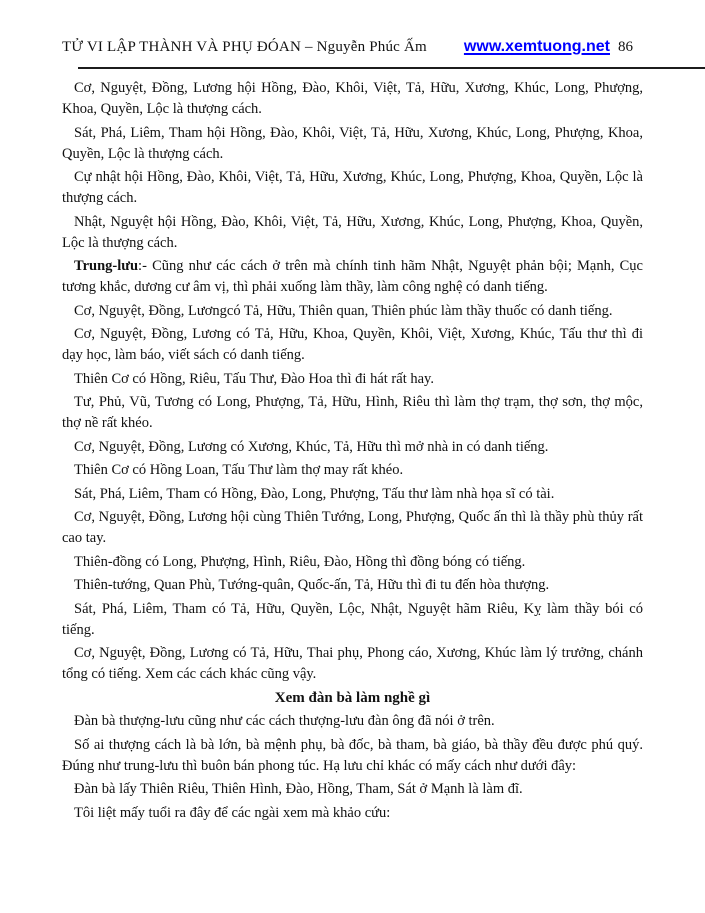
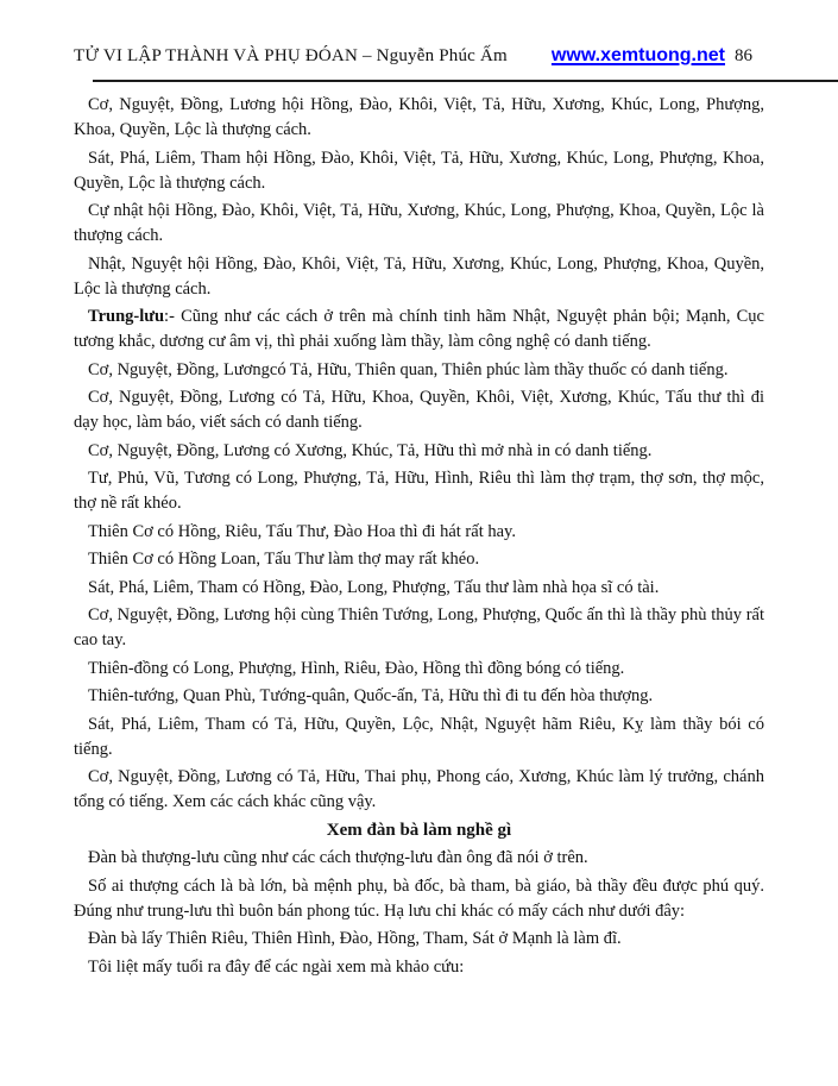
  TỬ VI LẬP THÀNH VÀ PHỤ ĐÓAN – Nguyễn Phúc Ấm
  www.xemtuong.net
  86
  Cơ, Nguyệt, Đồng, Lương hội Hồng, Đào, Khôi, Việt, Tả, Hữu, Xương, Khúc, Long, Phượng, Khoa, Quyền, Lộc là thượng cách.
  Sát, Phá, Liêm, Tham hội Hồng, Đào, Khôi, Việt, Tả, Hữu, Xương, Khúc, Long, Phượng, Khoa, Quyền, Lộc là thượng cách.
  Cự nhật hội Hồng, Đào, Khôi, Việt, Tả, Hữu, Xương, Khúc, Long, Phượng, Khoa, Quyền, Lộc là thượng cách.
  Nhật, Nguyệt hội Hồng, Đào, Khôi, Việt, Tả, Hữu, Xương, Khúc, Long, Phượng, Khoa, Quyền, Lộc là thượng cách.
  Trung-lưu:- Cũng như các cách ở trên mà chính tinh hãm Nhật, Nguyệt phản bội; Mạnh, Cục tương khắc, dương cư âm vị, thì phải xuống làm thầy, làm công nghệ có danh tiếng.
  Cơ, Nguyệt, Đồng, Lươngcó Tả, Hữu, Thiên quan, Thiên phúc làm thầy thuốc có danh tiếng.
  Cơ, Nguyệt, Đồng, Lương có Tả, Hữu, Khoa, Quyền, Khôi, Việt, Xương, Khúc, Tấu thư thì đi dạy học, làm báo, viết sách có danh tiếng.
- Thiên Cơ có Hồng, Riêu, Tấu Thư, Đào Hoa thì đi hát rất hay.
+ Cơ, Nguyệt, Đồng, Lương có Xương, Khúc, Tả, Hữu thì mở nhà in có danh tiếng.
  Tư, Phủ, Vũ, Tương có Long, Phượng, Tả, Hữu, Hình, Riêu thì làm thợ trạm, thợ sơn, thợ mộc, thợ nề rất khéo.
- Cơ, Nguyệt, Đồng, Lương có Xương, Khúc, Tả, Hữu thì mở nhà in có danh tiếng.
+ Thiên Cơ có Hồng, Riêu, Tấu Thư, Đào Hoa thì đi hát rất hay.
  Thiên Cơ có Hồng Loan, Tấu Thư làm thợ may rất khéo.
  Sát, Phá, Liêm, Tham có Hồng, Đào, Long, Phượng, Tấu thư làm nhà họa sĩ có tài.
  Cơ, Nguyệt, Đồng, Lương hội cùng Thiên Tướng, Long, Phượng, Quốc ấn thì là thầy phù thủy rất cao tay.
  Thiên-đồng có Long, Phượng, Hình, Riêu, Đào, Hồng thì đồng bóng có tiếng.
  Thiên-tướng, Quan Phù, Tướng-quân, Quốc-ấn, Tả, Hữu thì đi tu đến hòa thượng.
  Sát, Phá, Liêm, Tham có Tả, Hữu, Quyền, Lộc, Nhật, Nguyệt hãm Riêu, Kỵ làm thầy bói có tiếng.
  Cơ, Nguyệt, Đồng, Lương có Tả, Hữu, Thai phụ, Phong cáo, Xương, Khúc làm lý trưởng, chánh tổng có tiếng. Xem các cách khác cũng vậy.
  Xem đàn bà làm nghề gì
  Đàn bà thượng-lưu cũng như các cách thượng-lưu đàn ông đã nói ở trên.
  Số ai thượng cách là bà lớn, bà mệnh phụ, bà đốc, bà tham, bà giáo, bà thầy đều được phú quý. Đúng như trung-lưu thì buôn bán phong túc. Hạ lưu chỉ khác có mấy cách như dưới đây:
  Đàn bà lấy Thiên Riêu, Thiên Hình, Đào, Hồng, Tham, Sát ở Mạnh là làm đĩ.
  Tôi liệt mấy tuổi ra đây để các ngài xem mà khảo cứu:
